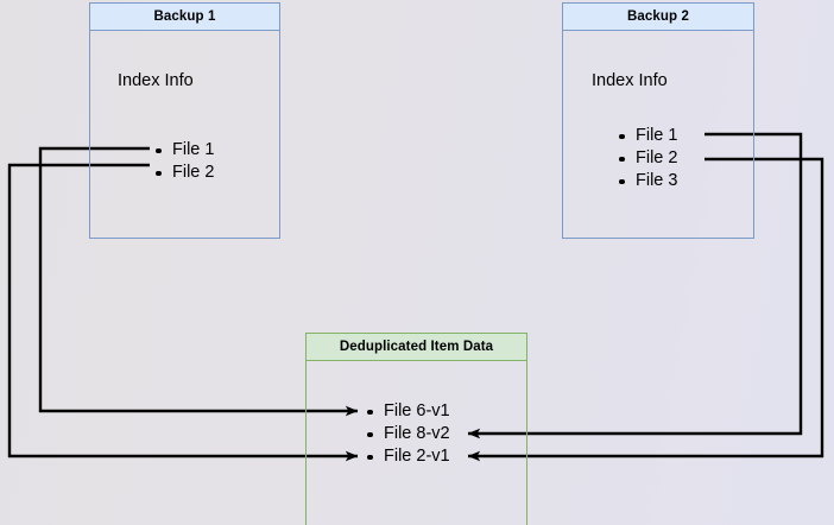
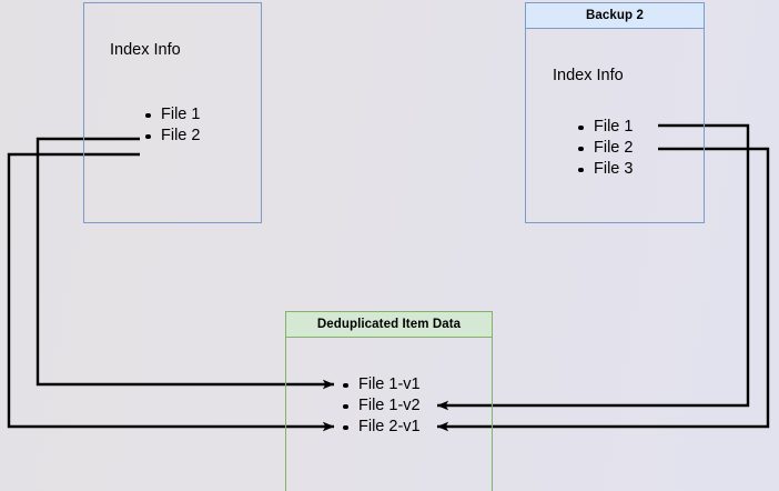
- Backup 1
  Index Info
  File 1
  File 2
  Backup 2
  Index Info
  File 1
  File 2
  File 3
  Deduplicated Item Data
- File 6-v1
+ File 1-v1
- File 8-v2
+ File 1-v2
  File 2-v1
